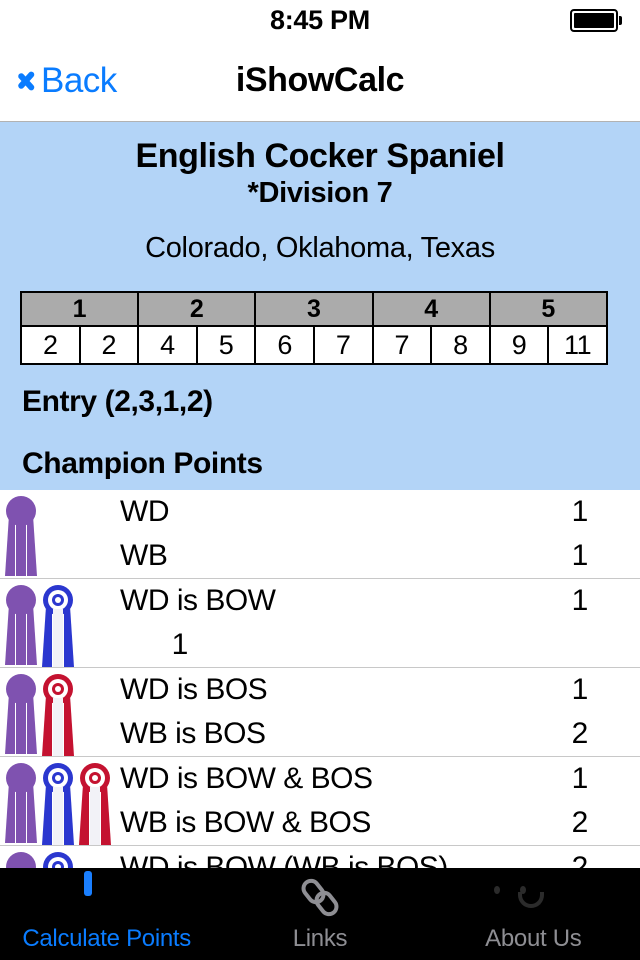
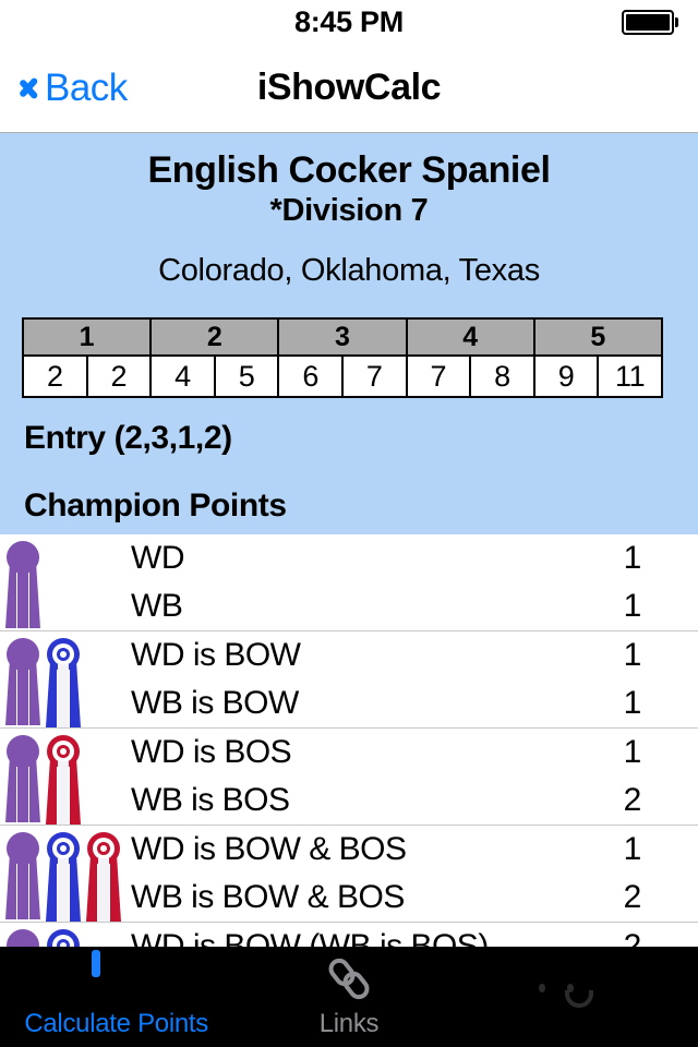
  8:45 PM
  Back
  iShowCalc
  English Cocker Spaniel
  *Division 7
  Colorado, Oklahoma, Texas
  1	2	3	4	5
  2	2	4	5	6	7	7	8	9	11
  Entry (2,3,1,2)
  Champion Points
  WD
  1
  WB
  1
  WD is BOW
  1
+ WB is BOW
  1
  WD is BOS
  1
  WB is BOS
  2
  WD is BOW & BOS
  1
  WB is BOW & BOS
  2
  Calculate Points
  Links
- About Us
